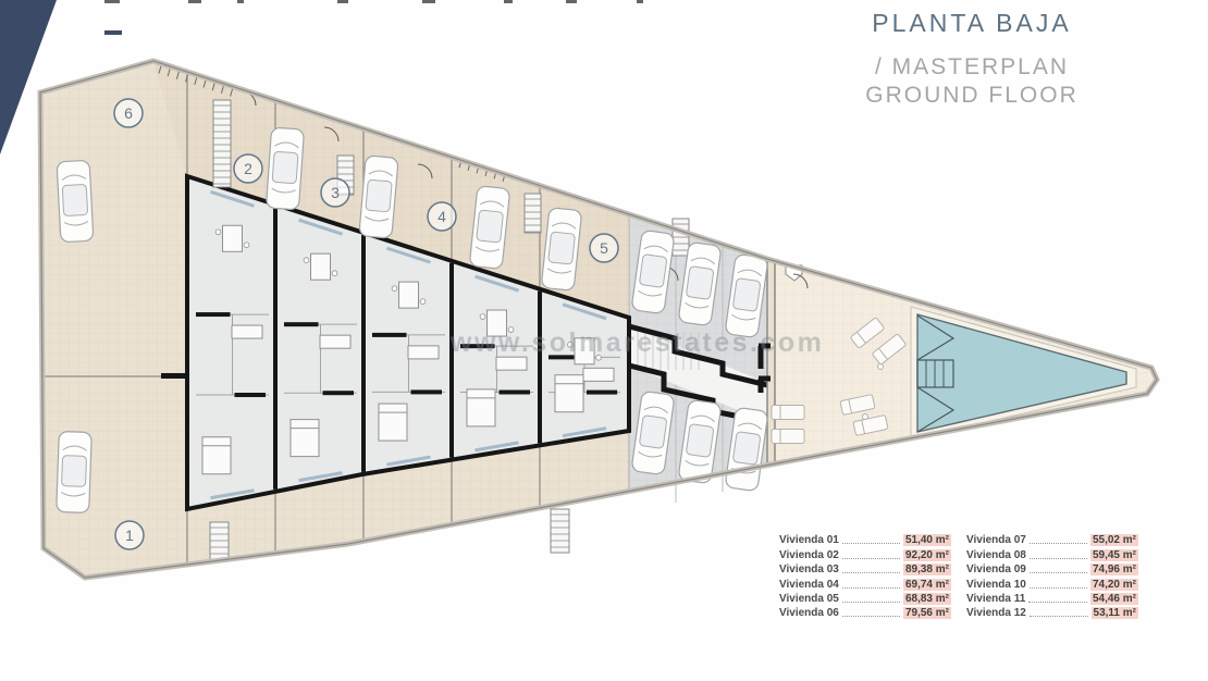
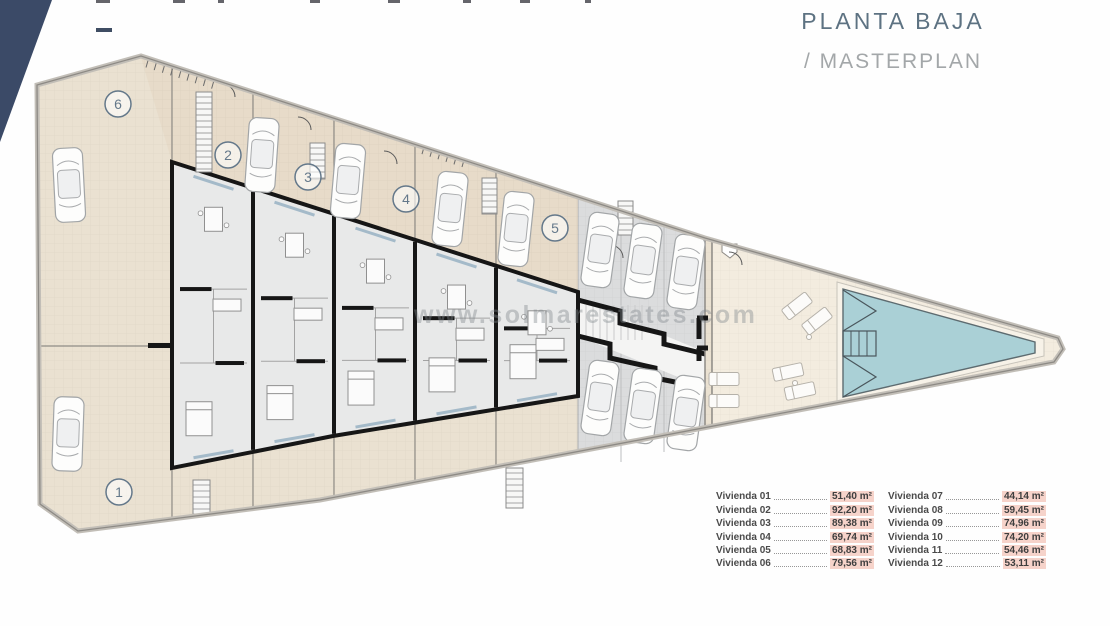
  1
  2
  3
  4
  5
  6
  www.solmarestates.com
  PLANTA BAJA
  / MASTERPLAN
- GROUND FLOOR
  Vivienda 01
  51,40 m²
  Vivienda 02
  92,20 m²
  Vivienda 03
  89,38 m²
  Vivienda 04
  69,74 m²
  Vivienda 05
  68,83 m²
  Vivienda 06
  79,56 m²
  Vivienda 07
- 55,02 m²
+ 44,14 m²
  Vivienda 08
  59,45 m²
  Vivienda 09
  74,96 m²
  Vivienda 10
  74,20 m²
  Vivienda 11
  54,46 m²
  Vivienda 12
  53,11 m²
